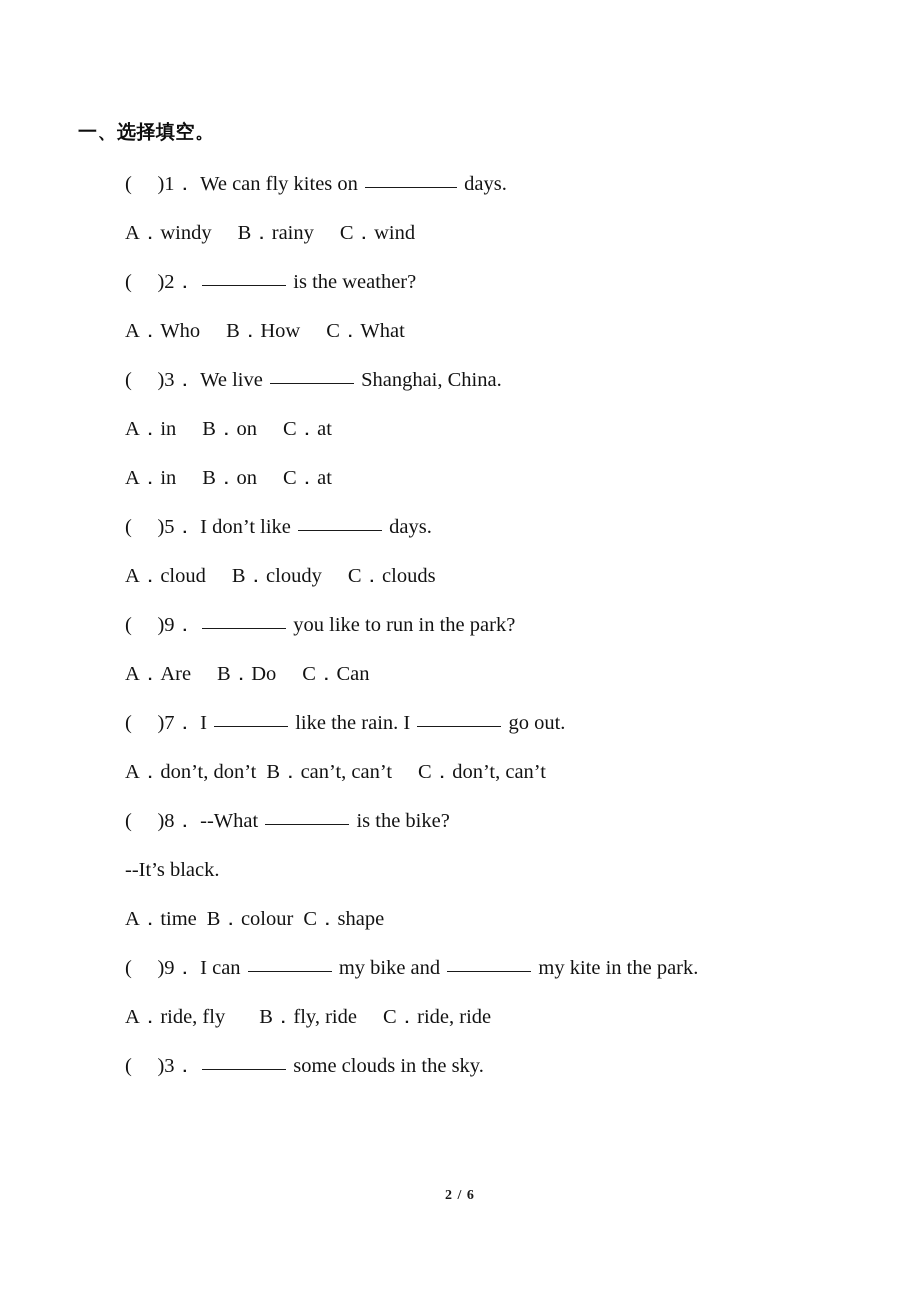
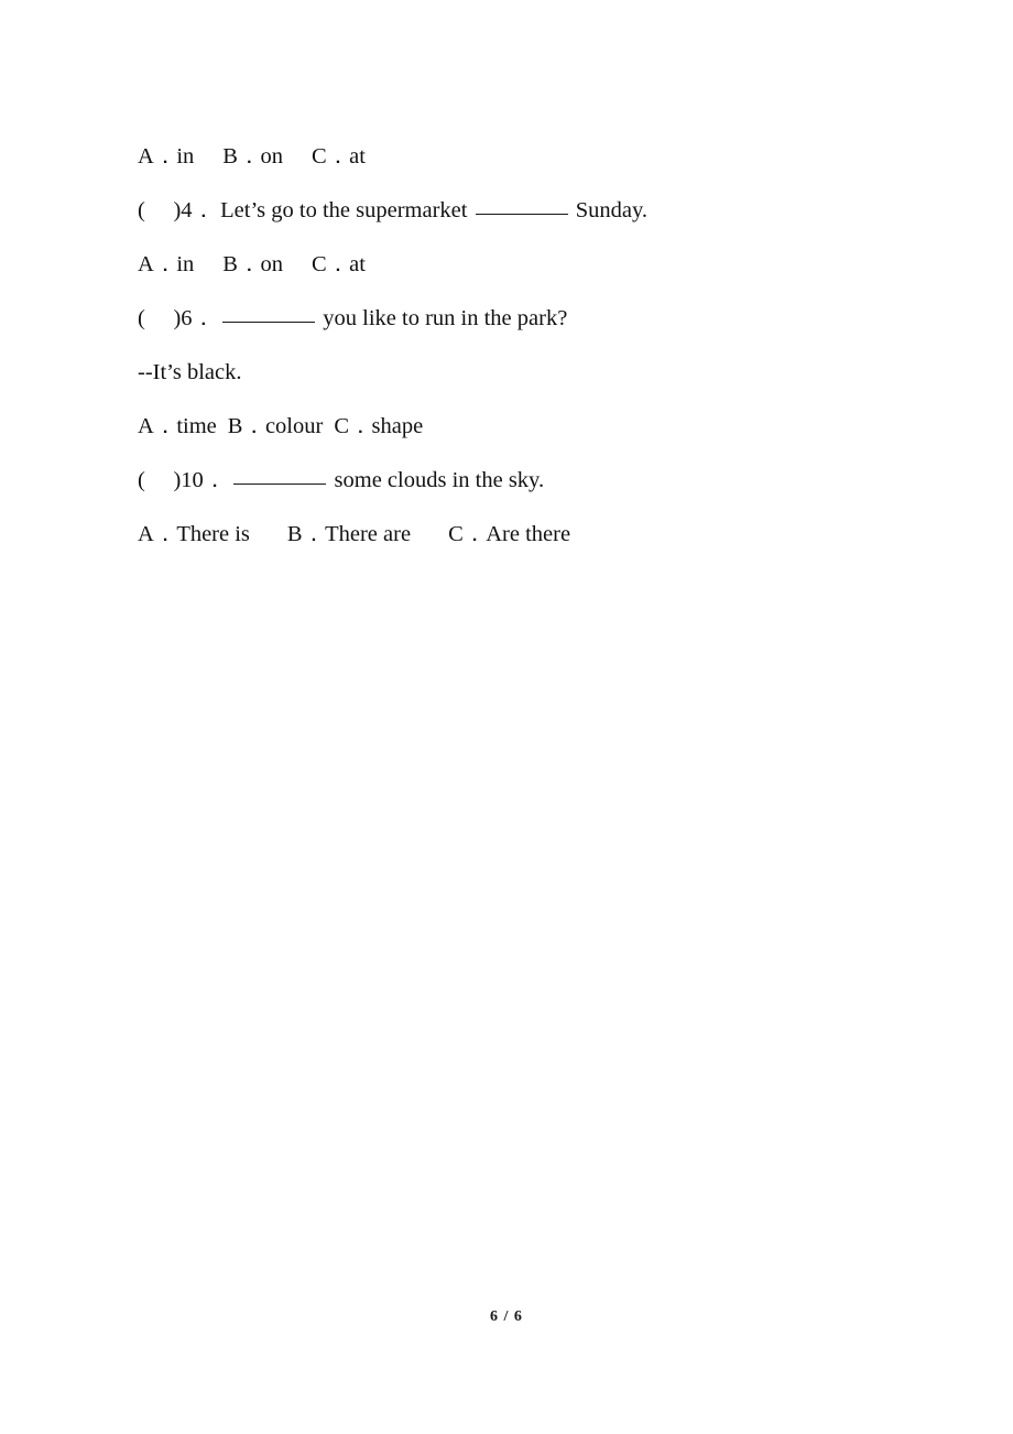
- 一、选择填空。
- ( )1． We can fly kites on days.
- A．windy B．rainy C．wind
- ( )2． is the weather?
- A．Who B．How C．What
- ( )3． We live Shanghai, China.
  A．in B．on C．at
+ ( )4． Let’s go to the supermarket Sunday.
  A．in B．on C．at
- ( )5． I don’t like days.
- A．cloud B．cloudy C．clouds
- ( )9． you like to run in the park?
+ ( )6． you like to run in the park?
- A．Are B．Do C．Can
- ( )7． I like the rain. I go out.
- A．don’t, don’t B．can’t, can’t C．don’t, can’t
- ( )8． --What is the bike?
  --It’s black.
  A．time B．colour C．shape
- ( )9． I can my bike and my kite in the park.
- A．ride, fly B．fly, ride C．ride, ride
- ( )3． some clouds in the sky.
+ ( )10． some clouds in the sky.
+ A．There is B．There are C．Are there
- 2 / 6
+ 6 / 6
